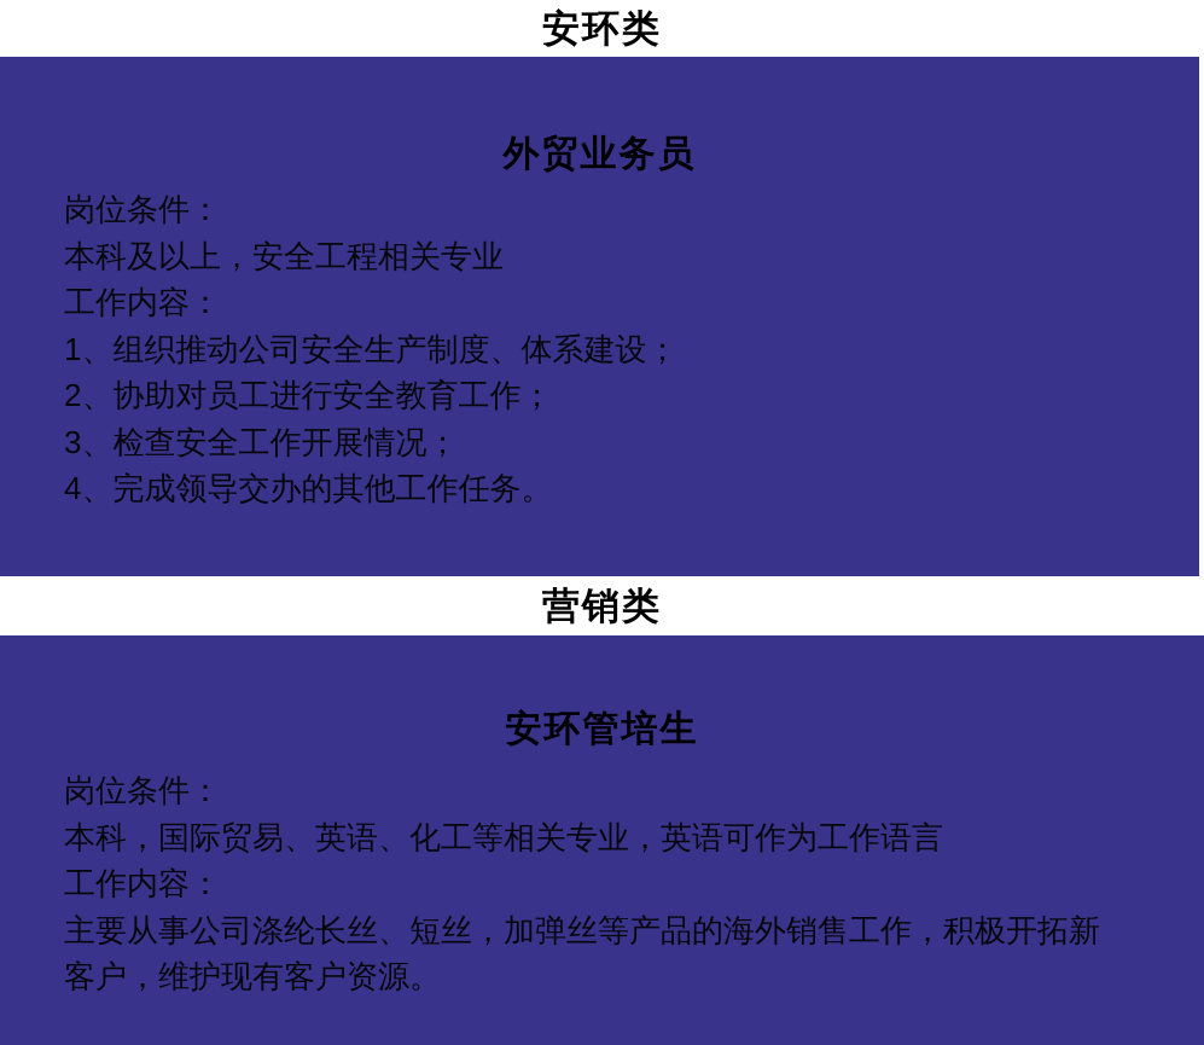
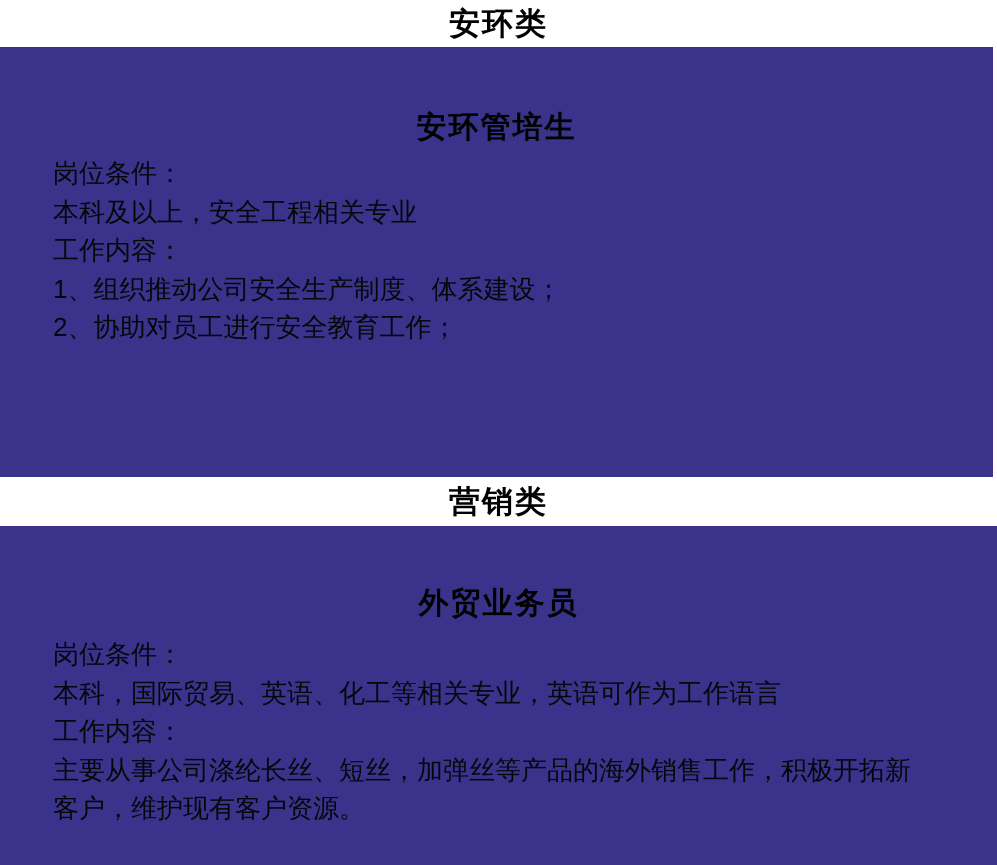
  安环类
- 外贸业务员
+ 安环管培生
  岗位条件：
  本科及以上，安全工程相关专业
  工作内容：
  1、组织推动公司安全生产制度、体系建设；
  2、协助对员工进行安全教育工作；
- 3、检查安全工作开展情况；
- 4、完成领导交办的其他工作任务。
  营销类
- 安环管培生
+ 外贸业务员
  岗位条件：
  本科，国际贸易、英语、化工等相关专业，英语可作为工作语言
  工作内容：
  主要从事公司涤纶长丝、短丝，加弹丝等产品的海外销售工作，积极开拓新客户，维护现有客户资源。
